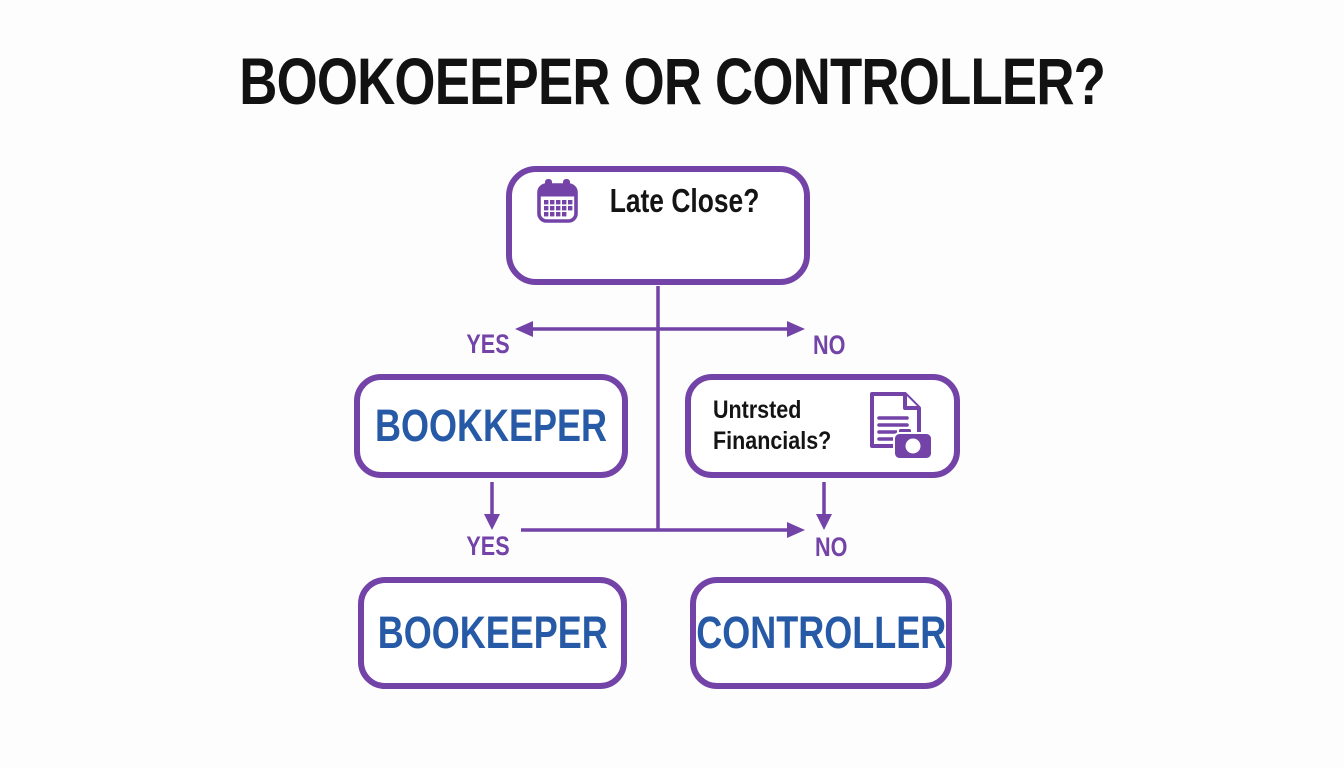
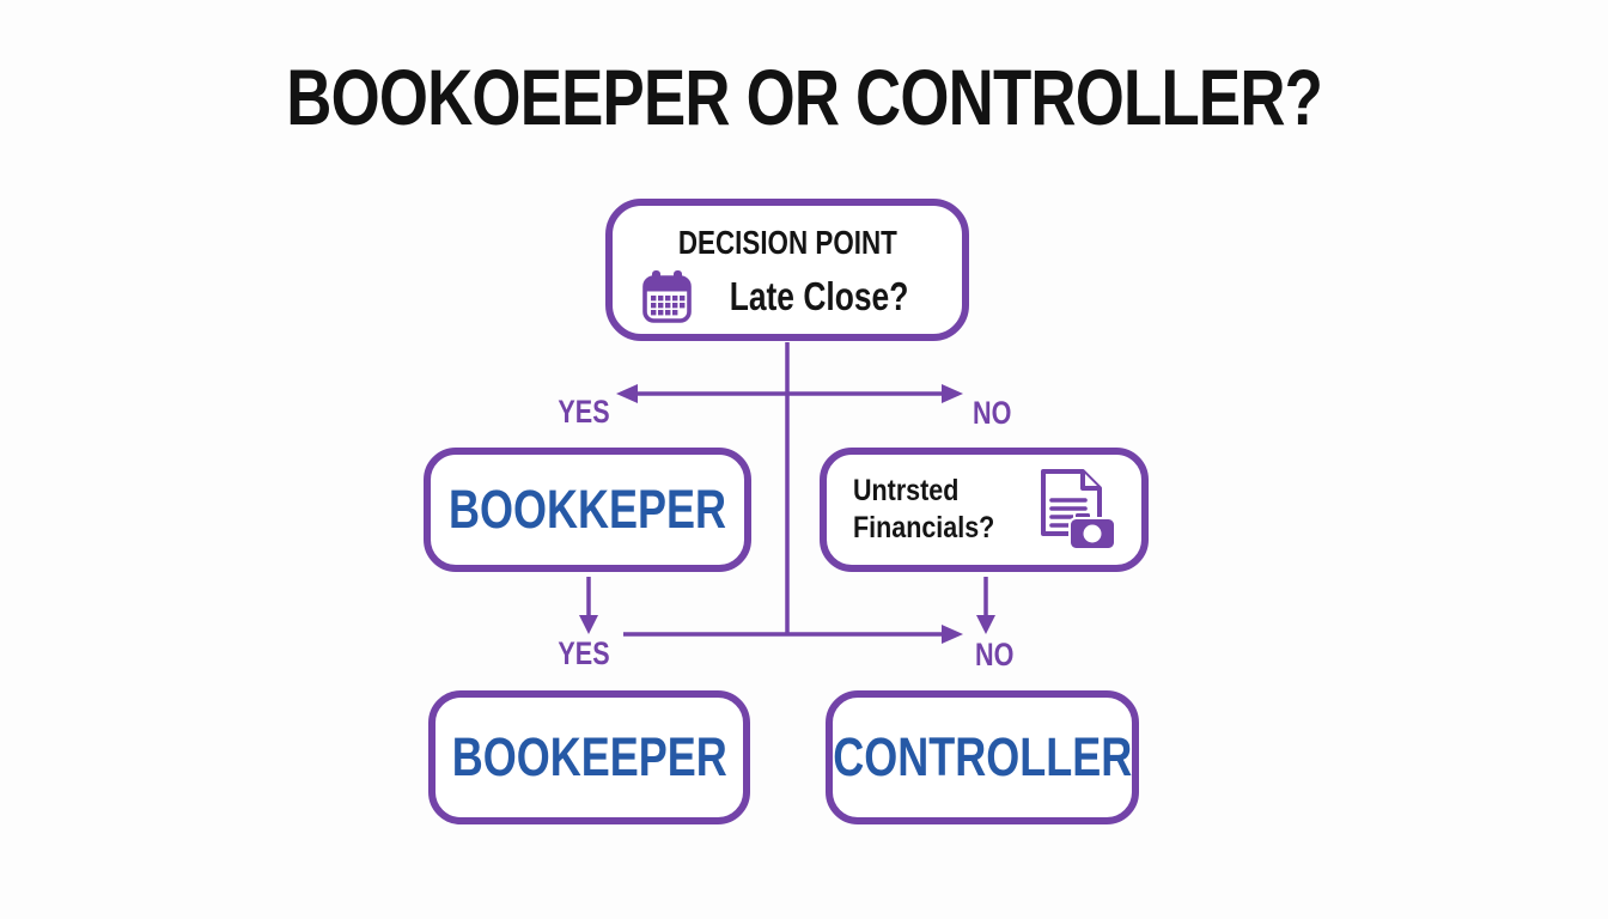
  BOOKOEEPER OR CONTROLLER?
+ DECISION POINT
  Late Close?
  YES
  NO
  BOOKKEPER
  Untrsted
  Financials?
  YES
  NO
  BOOKEEPER
  CONTROLLER
